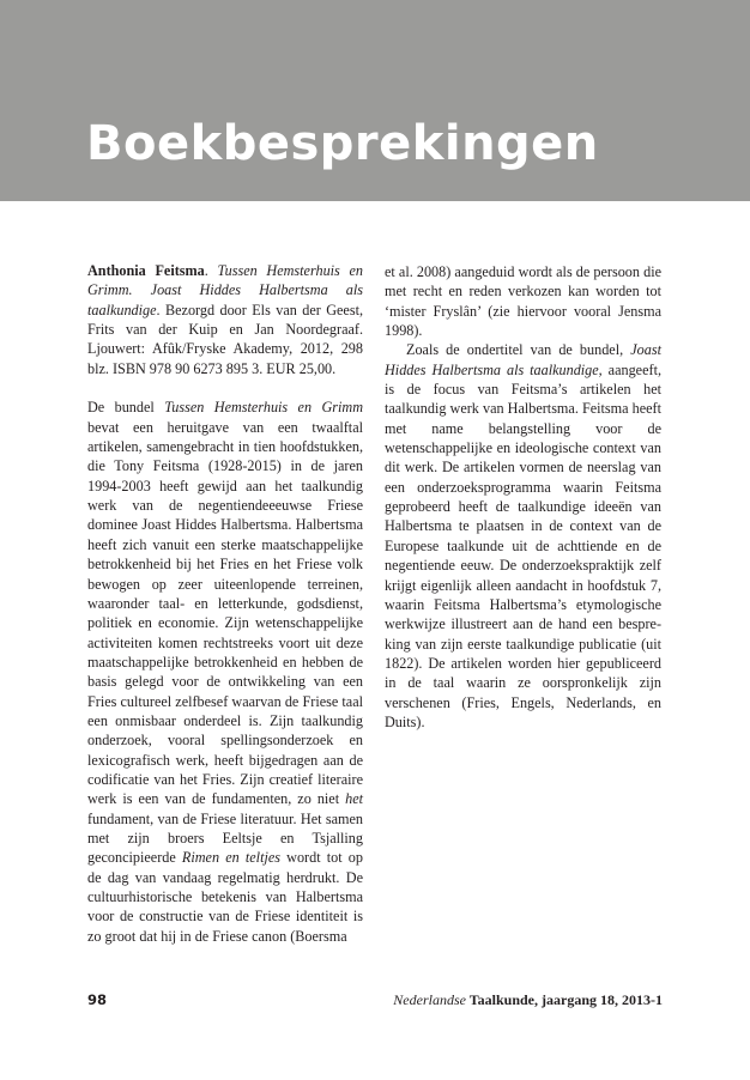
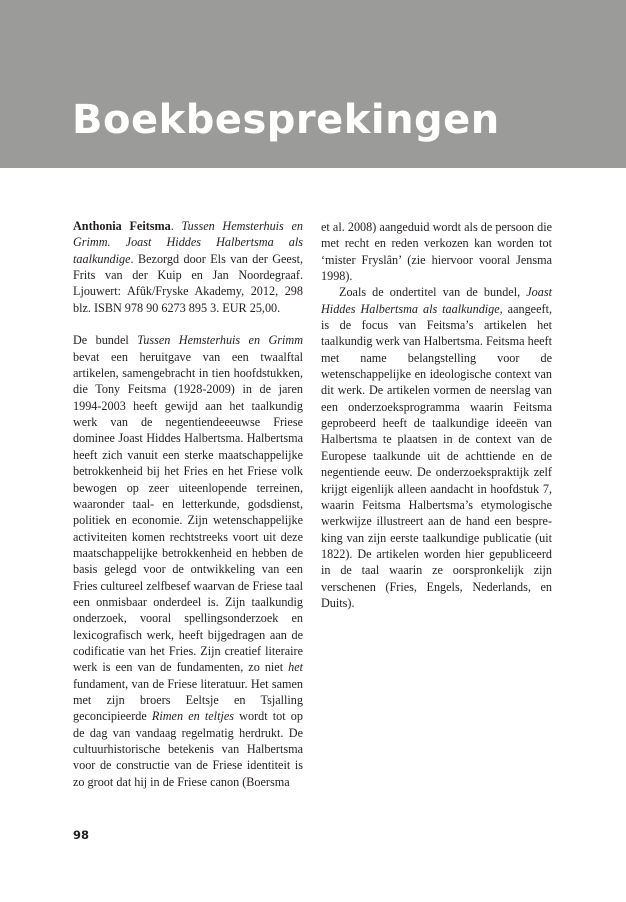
  Boekbesprekingen
  Anthonia Feitsma. Tussen Hemsterhuis en Grimm. Joast Hiddes Halbertsma als taalkundige. Bezorgd door Els van der Geest, Frits van der Kuip en Jan Noordegraaf. Ljouwert: Afûk/Fryske Akademy, 2012, 298 blz. ISBN 978 90 6273 895 3. EUR 25,00.
- De bundel Tussen Hemsterhuis en Grimm bevat een heruitgave van een twaalftal artikelen, samengebracht in tien hoofd­stukken, die Tony Feitsma (1928-2015) in de jaren 1994-2003 heeft gewijd aan het taalkundig werk van de negentiende­eeuwse Friese dominee Joast Hiddes Hal­bertsma. Halbertsma heeft zich vanuit een sterke maatschappelijke betrokkenheid bij het Fries en het Friese volk bewogen op zeer uiteenlopende terreinen, waaronder taal- en letterkunde, godsdienst, politiek en economie. Zijn wetenschappelijke acti­viteiten komen rechtstreeks voort uit deze maatschappelijke betrokkenheid en heb­ben de basis gelegd voor de ontwikkeling van een Fries cultureel zelfbesef waarvan de Friese taal een onmisbaar onderdeel is. Zijn taalkundig onderzoek, vooral spel­lingsonderzoek en lexicografisch werk, heeft bijgedragen aan de codificatie van het Fries. Zijn creatief literaire werk is een van de fundamenten, zo niet het fundament, van de Friese literatuur. Het samen met zijn broers Eeltsje en Tsjalling geconcipieerde Rimen en teltjes wordt tot op de dag van vandaag regelmatig herdrukt. De cultuur­historische betekenis van Halbertsma voor de constructie van de Friese identiteit is zo groot dat hij in de Friese canon (Boersma
+ De bundel Tussen Hemsterhuis en Grimm bevat een heruitgave van een twaalftal artikelen, samengebracht in tien hoofd­stukken, die Tony Feitsma (1928-2009) in de jaren 1994-2003 heeft gewijd aan het taalkundig werk van de negentiende­eeuwse Friese dominee Joast Hiddes Hal­bertsma. Halbertsma heeft zich vanuit een sterke maatschappelijke betrokkenheid bij het Fries en het Friese volk bewogen op zeer uiteenlopende terreinen, waaronder taal- en letterkunde, godsdienst, politiek en economie. Zijn wetenschappelijke acti­viteiten komen rechtstreeks voort uit deze maatschappelijke betrokkenheid en heb­ben de basis gelegd voor de ontwikkeling van een Fries cultureel zelfbesef waarvan de Friese taal een onmisbaar onderdeel is. Zijn taalkundig onderzoek, vooral spel­lingsonderzoek en lexicografisch werk, heeft bijgedragen aan de codificatie van het Fries. Zijn creatief literaire werk is een van de fundamenten, zo niet het fundament, van de Friese literatuur. Het samen met zijn broers Eeltsje en Tsjalling geconcipieerde Rimen en teltjes wordt tot op de dag van vandaag regelmatig herdrukt. De cultuur­historische betekenis van Halbertsma voor de constructie van de Friese identiteit is zo groot dat hij in de Friese canon (Boersma
  et al. 2008) aangeduid wordt als de persoon die met recht en reden verkozen kan wor­den tot ‘mister Fryslân’ (zie hiervoor vooral Jensma 1998).
  Zoals de ondertitel van de bundel, Joast Hiddes Halbertsma als taalkundige, aangeeft, is de focus van Feitsma’s artikelen het taalkundig werk van Halbertsma. Feitsma heeft met name belangstelling voor de wetenschappelijke en ideologische con­text van dit werk. De artikelen vormen de neerslag van een onderzoeksprogramma waarin Feitsma geprobeerd heeft de taal­kundige ideeën van Halbertsma te plaatsen in de context van de Europese taalkunde uit de achttiende en de negentiende eeuw. De onderzoekspraktijk zelf krijgt eigenlijk alleen aandacht in hoofdstuk 7, waarin Feitsma Halbertsma’s etymologische werk­wijze illustreert aan de hand een bespre­ing van zijn eerste taalkundige publicatie (uit 1822). De artikelen worden hier gepu­bliceerd in de taal waarin ze oorspronkelijk zijn verschenen (Fries, Engels, Nederlands, en Duits).
  98
- Nederlandse Taalkunde, jaargang 18, 2013-1
